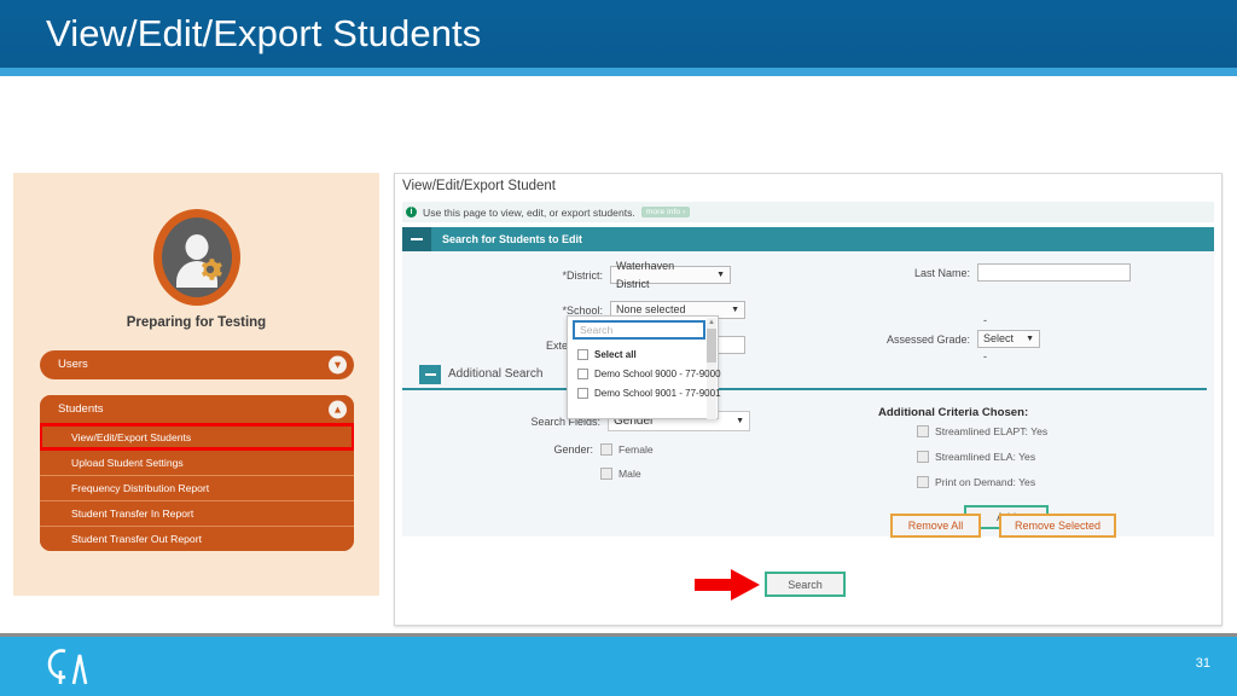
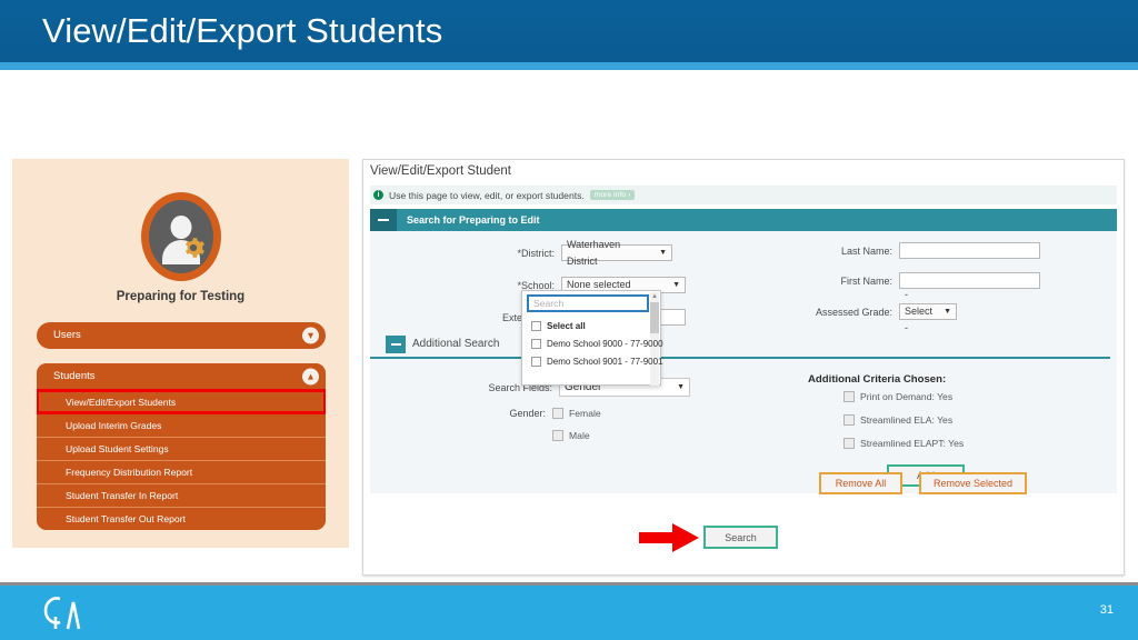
  View/Edit/Export Students
  Preparing for Testing
  Users
  ▾
  Students
  ▴
  View/Edit/Export Students
+ Upload Interim Grades
  Upload Student Settings
  Frequency Distribution Report
  Student Transfer In Report
  Student Transfer Out Report
  View/Edit/Export Student
  Use this page to view, edit, or export students.
- Search for Students to Edit
+ Search for Preparing to Edit
  *District:
  Waterhaven District
  *School:
  None selected
  Last Name:
+ First Name:
  Assessed Grade:
  - Select -
  Additional Search
  Search Fields:
  Gender
  Gender:
  Female
  Male
  Additional Criteria Chosen:
- Streamlined ELAPT: Yes
+ Print on Demand: Yes
  Streamlined ELA: Yes
- Print on Demand: Yes
+ Streamlined ELAPT: Yes
  Remove All
  Remove Selected
  Search
  Select all
  Demo School 9000 - 77-9000
  Demo School 9001 - 77-9001
  Search
  31
